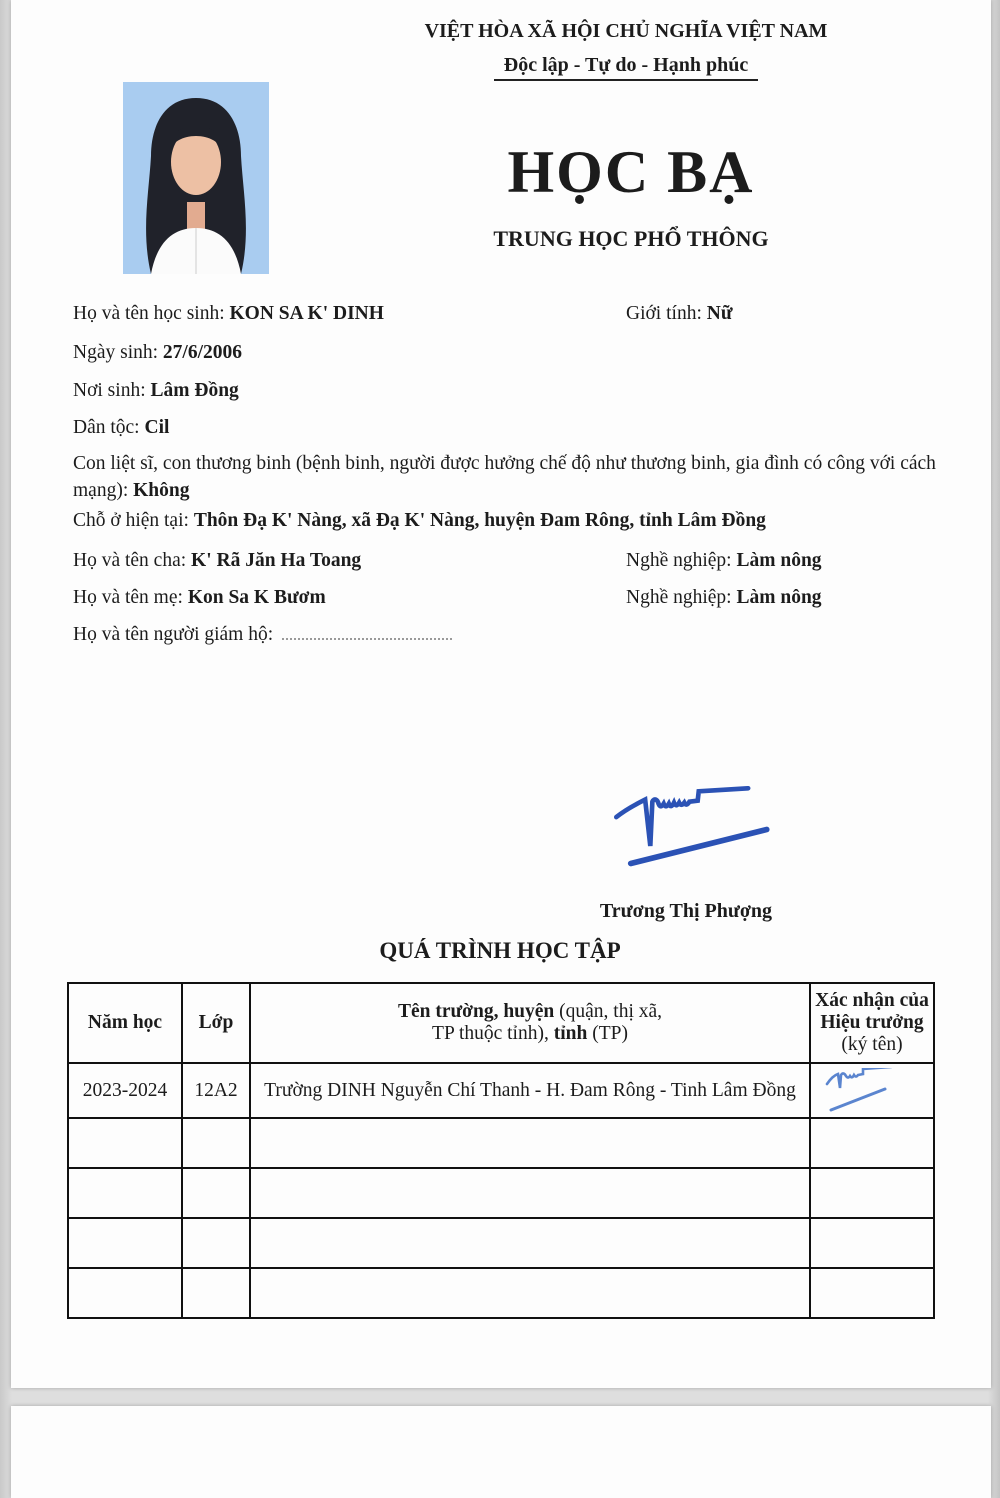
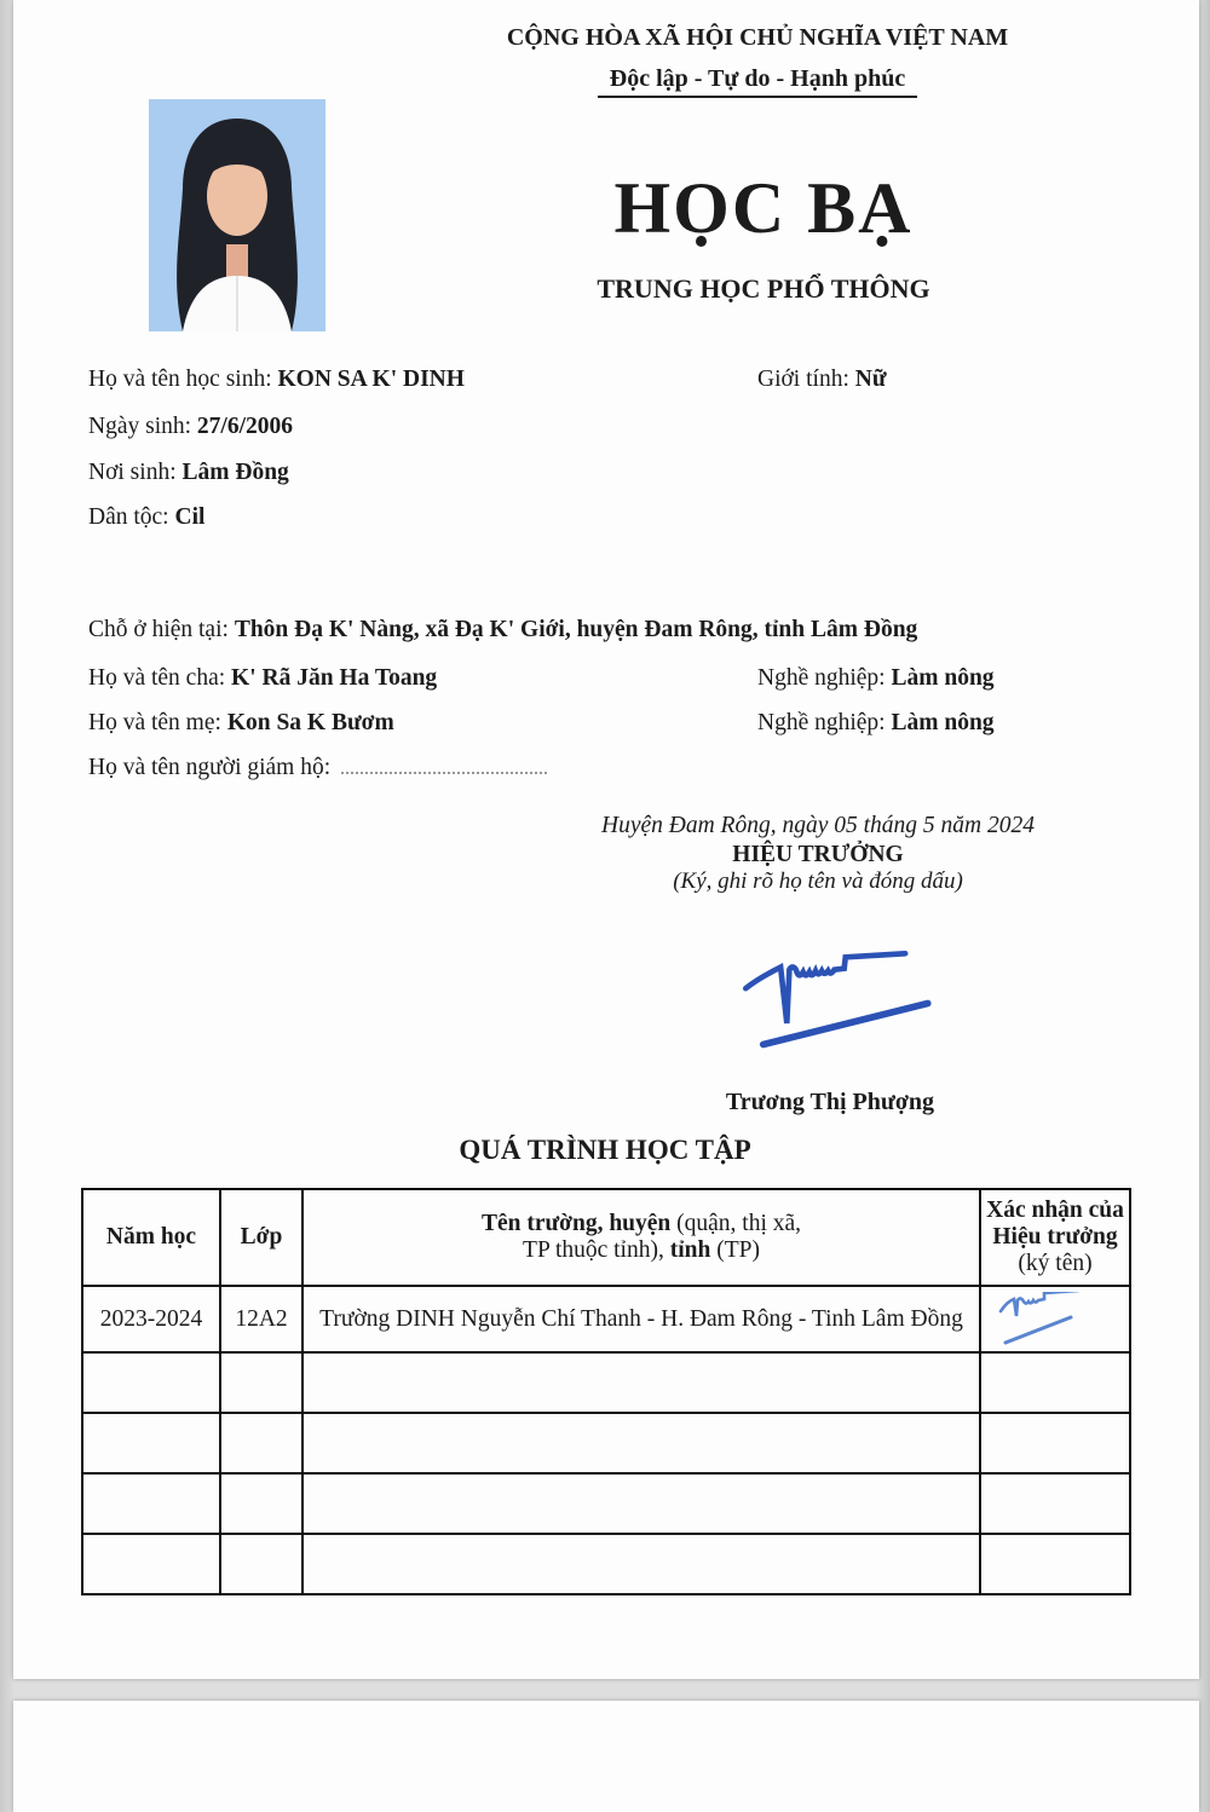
- VIỆT HÒA XÃ HỘI CHỦ NGHĨA VIỆT NAM
+ CỘNG HÒA XÃ HỘI CHỦ NGHĨA VIỆT NAM
  Độc lập - Tự do - Hạnh phúc
  HỌC BẠ
  TRUNG HỌC PHỔ THÔNG
  Họ và tên học sinh: KON SA K' DINH
  Giới tính: Nữ
  Ngày sinh: 27/6/2006
  Nơi sinh: Lâm Đồng
  Dân tộc: Cil
- Con liệt sĩ, con thương binh (bệnh binh, người được hưởng chế độ như thương binh, gia đình có công với cách mạng): Không
- Chỗ ở hiện tại: Thôn Đạ K' Nàng, xã Đạ K' Nàng, huyện Đam Rông, tỉnh Lâm Đồng
+ Chỗ ở hiện tại: Thôn Đạ K' Nàng, xã Đạ K' Giới, huyện Đam Rông, tỉnh Lâm Đồng
  Họ và tên cha: K' Rã Jăn Ha Toang
  Nghề nghiệp: Làm nông
  Họ và tên mẹ: Kon Sa K Bươm
  Nghề nghiệp: Làm nông
  Họ và tên người giám hộ:
+ Huyện Đam Rông, ngày 05 tháng 5 năm 2024
+ HIỆU TRƯỞNG
+ (Ký, ghi rõ họ tên và đóng dấu)
  Trương Thị Phượng
  QUÁ TRÌNH HỌC TẬP
  Năm học	Lớp	Tên trường, huyện (quận, thị xã, TP thuộc tỉnh), tỉnh (TP)	Xác nhận của Hiệu trưởng (ký tên)
  2023-2024	12A2	Trường DINH Nguyễn Chí Thanh - H. Đam Rông - Tinh Lâm Đồng
